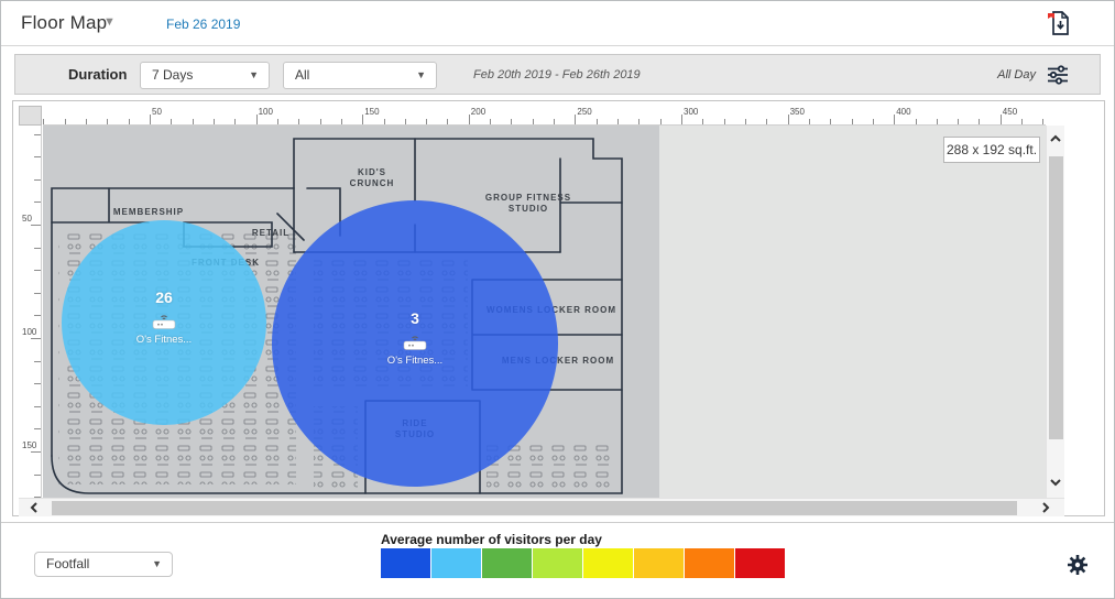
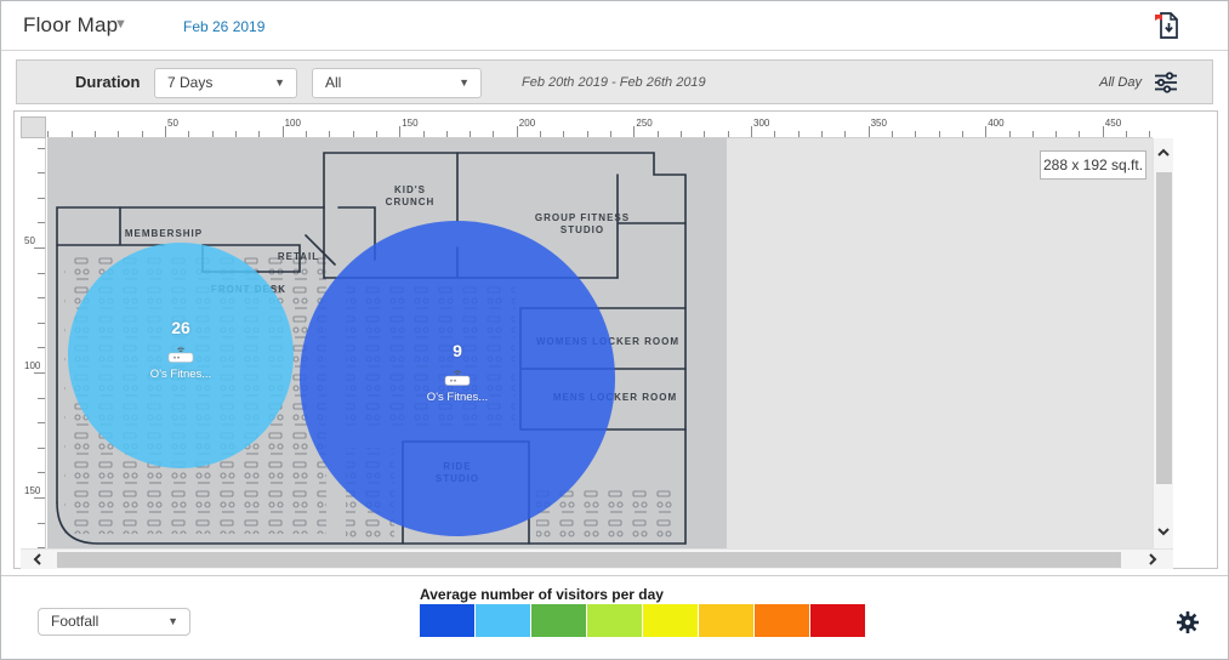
  Floor Map
  ▼
  Feb 26 2019
  Duration
  7 Days
  ▼
  All
  ▼
  Feb 20th 2019 - Feb 26th 2019
  All Day
  50
  100
  150
  200
  250
  300
  350
  400
  450
  50
  100
  150
  MEMBERSHIP
  RETAIL
  FRONT DESK
  KID'S
  CRUNCH
  GROUP FITNESS
  STUDIO
  WOMENS LOCKER ROOM
  MENS LOCKER ROOM
  26
  O's Fitnes...
- 3
+ 9
  O's Fitnes...
  288 x 192 sq.ft.
  Footfall
  ▼
  Average number of visitors per day
